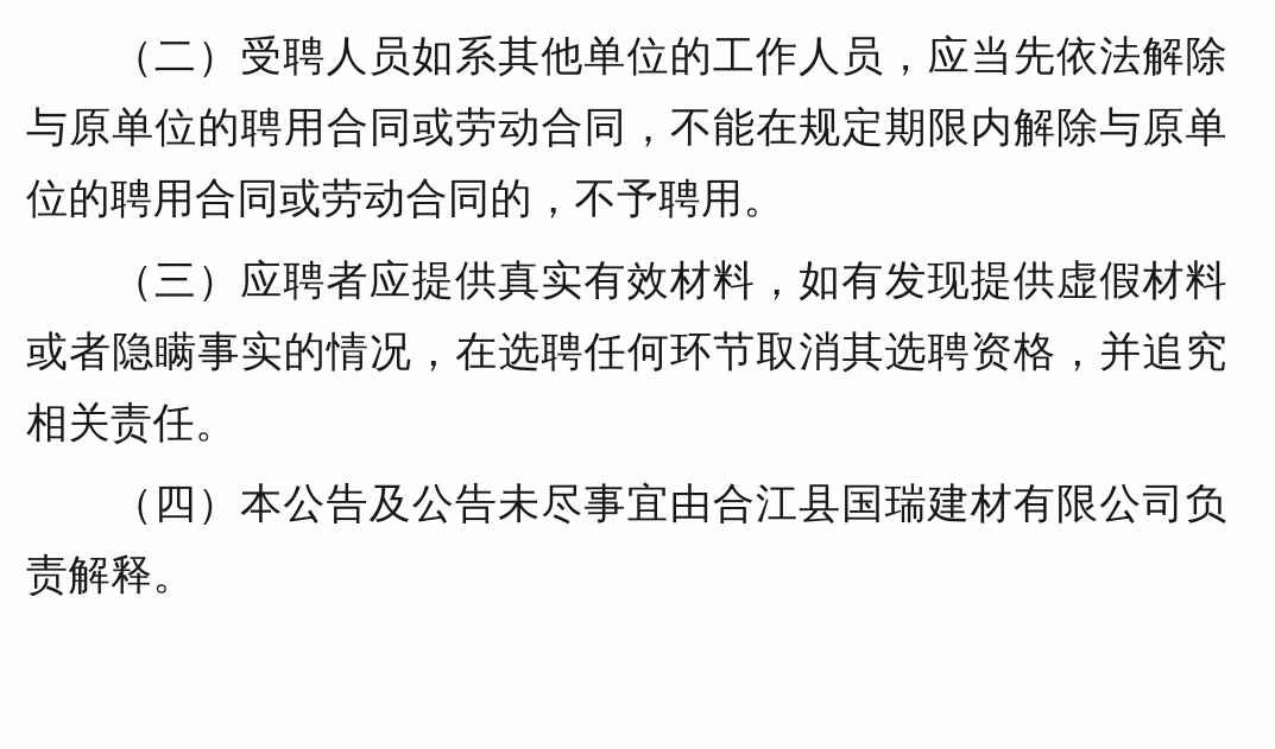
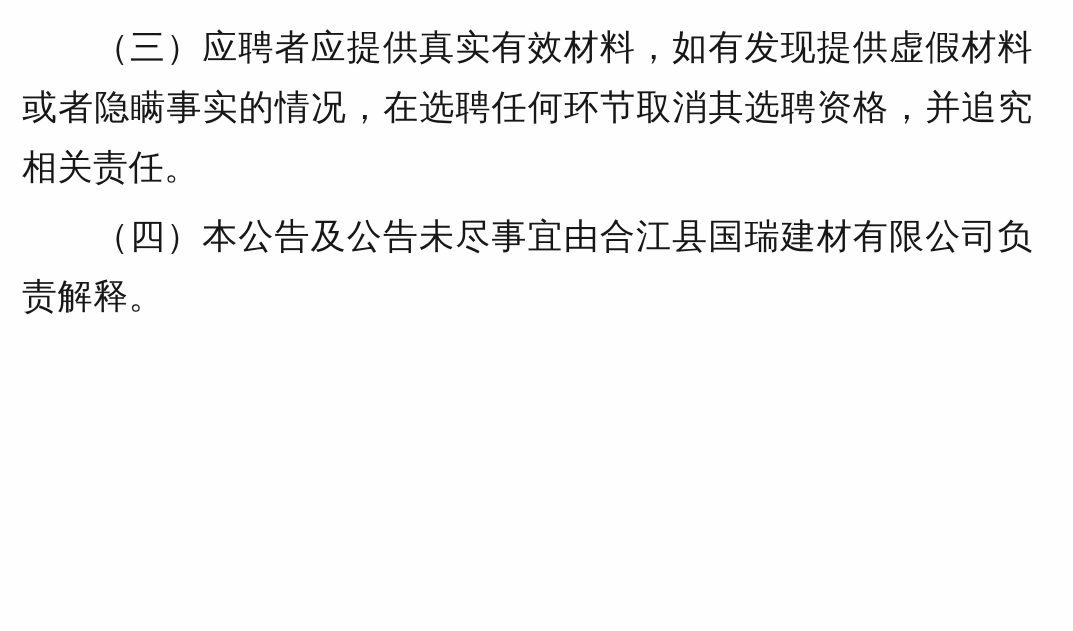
- （二）受聘人员如系其他单位的工作人员，应当先依法解除与原单位的聘用合同或劳动合同，不能在规定期限内解除与原单位的聘用合同或劳动合同的，不予聘用。
  （三）应聘者应提供真实有效材料，如有发现提供虚假材料或者隐瞒事实的情况，在选聘任何环节取消其选聘资格，并追究相关责任。
  （四）本公告及公告未尽事宜由合江县国瑞建材有限公司负责解释。
